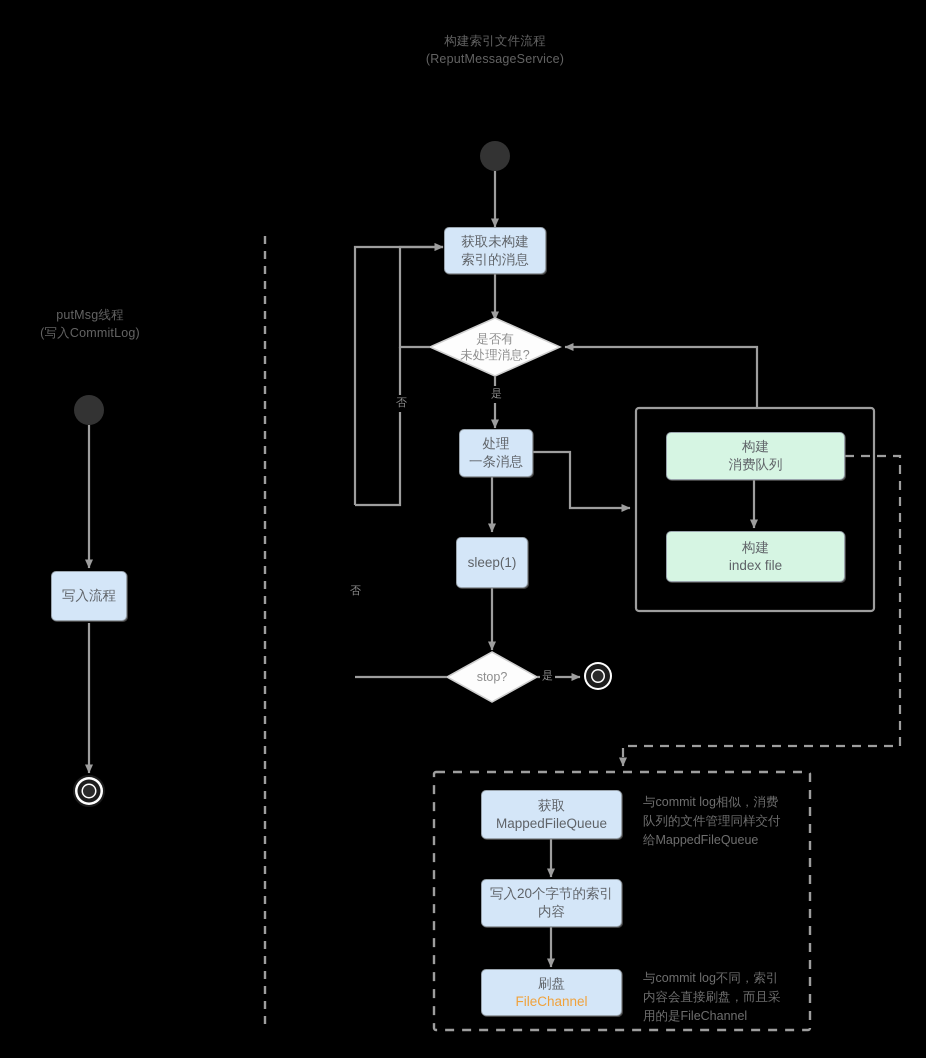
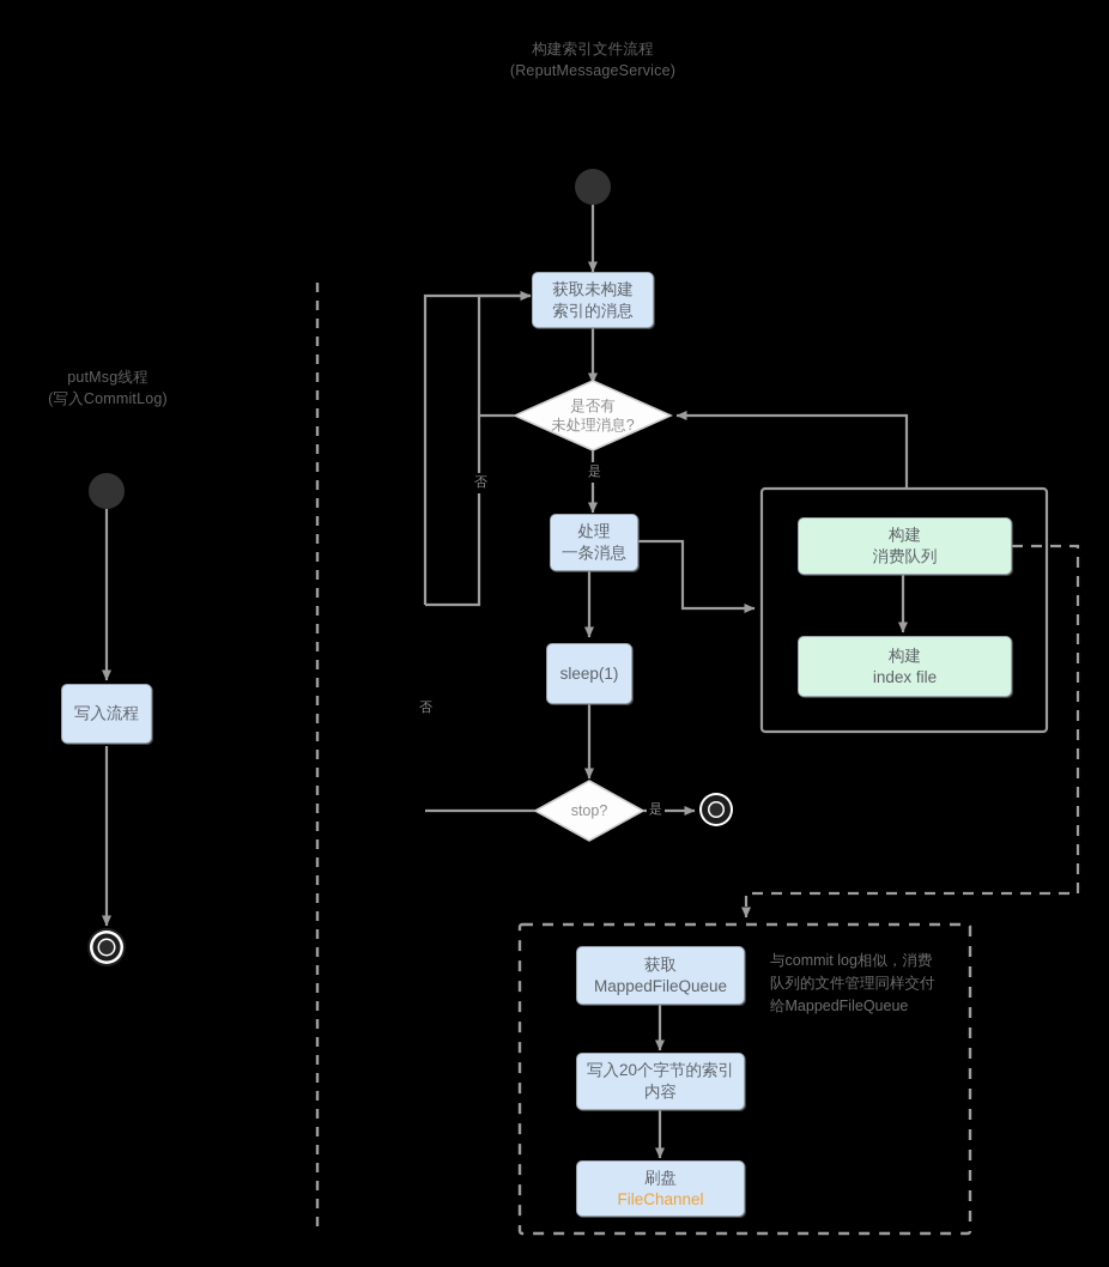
  构建索引文件流程
  (ReputMessageService)
  putMsg线程
  (写入CommitLog)
  写入流程
  获取未构建
  索引的消息
  是否有
  未处理消息?
  否
  是
  处理
  一条消息
  sleep(1)
  stop?
  否
  是
  构建
  消费队列
  构建
  index file
  获取
  MappedFileQueue
  写入20个字节的索引
  内容
  刷盘
  FileChannel
  与commit log相似，消费
  队列的文件管理同样交付
  给MappedFileQueue
- 与commit log不同，索引
- 内容会直接刷盘，而且采
- 用的是FileChannel
